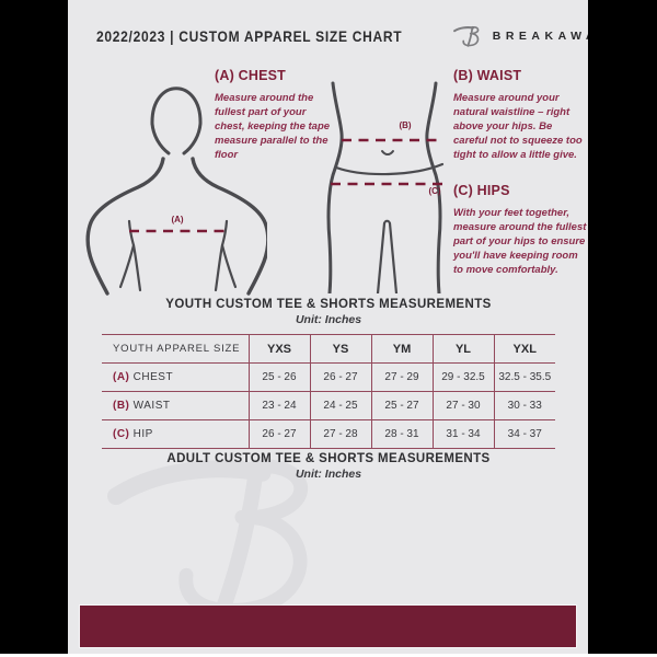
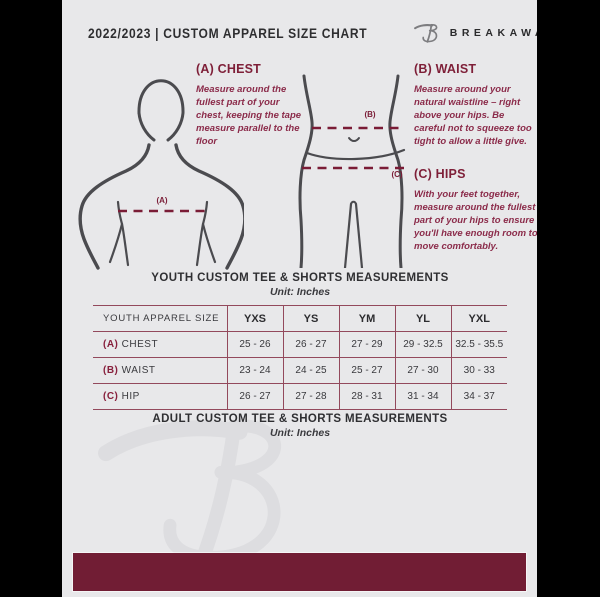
  2022/2023 | CUSTOM APPAREL SIZE CHART
  BREAKAW
  (A)
  (B)
  (C)
  (A) CHEST
  Measure around the fullest part of your chest, keeping the tape measure parallel to the floor
  (B) WAIST
  Measure around your natural waistline – right above your hips. Be careful not to squeeze too tight to allow a little give.
  (C) HIPS
- With your feet together, measure around the fullest part of your hips to ensure you'll have keeping room to move comfortably.
+ With your feet together, measure around the fullest part of your hips to ensure you'll have enough room to move comfortably.
  YOUTH CUSTOM TEE & SHORTS MEASUREMENTS
  Unit: Inches
  YOUTH APPAREL SIZE	YXS	YS	YM	YL	YXL
  (A) CHEST	25 - 26	26 - 27	27 - 29	29 - 32.5	32.5 - 35.5
  (B) WAIST	23 - 24	24 - 25	25 - 27	27 - 30	30 - 33
  (C) HIP	26 - 27	27 - 28	28 - 31	31 - 34	34 - 37
  ADULT CUSTOM TEE & SHORTS MEASUREMENTS
  Unit: Inches
